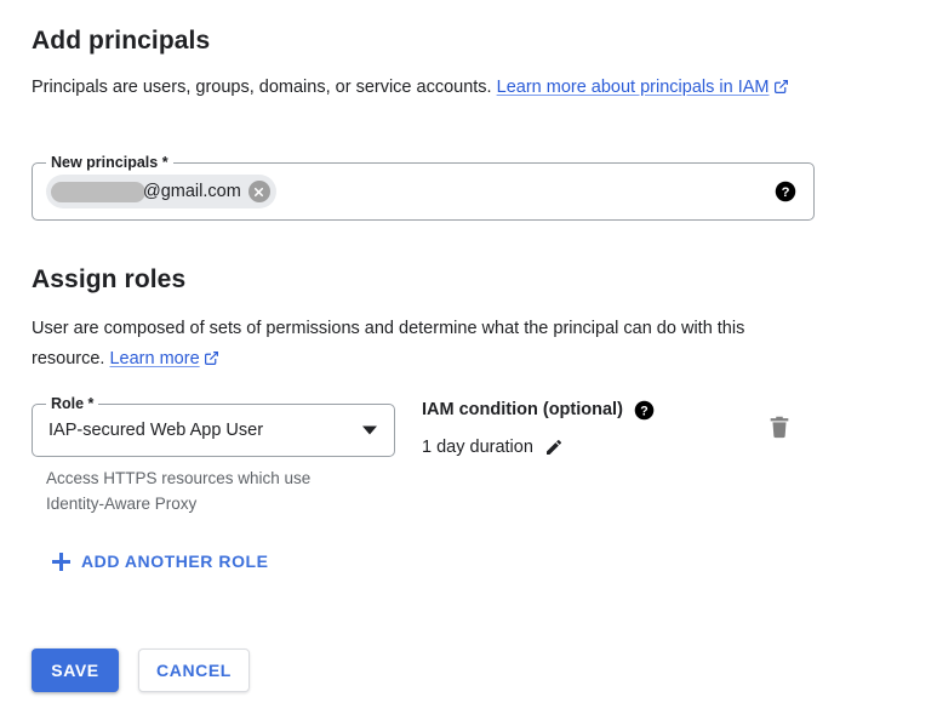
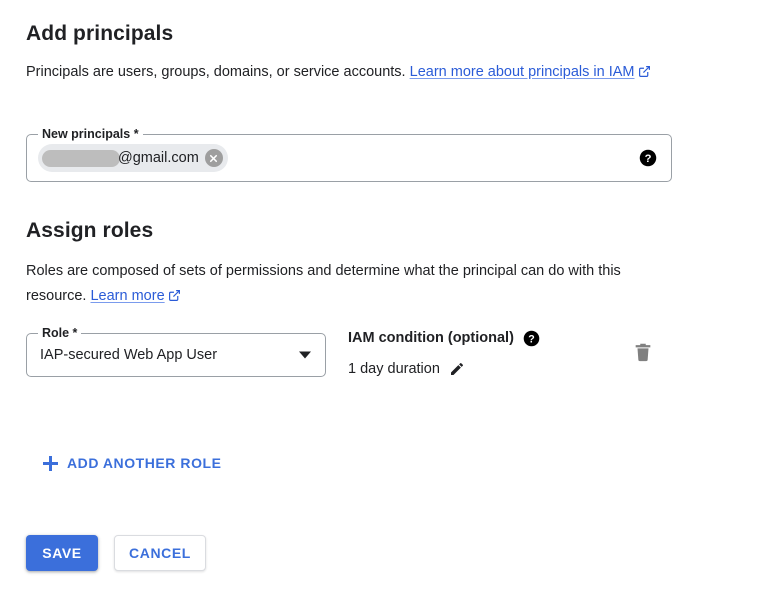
  Add principals
  Principals are users, groups, domains, or service accounts. Learn more about principals in IAM
  New principals *
  @gmail.com
  ?
  Assign roles
- User are composed of sets of permissions and determine what the principal can do with this resource. Learn more
+ Roles are composed of sets of permissions and determine what the principal can do with this resource. Learn more
  Role *
  IAP-secured Web App User
- Access HTTPS resources which use Identity-Aware Proxy
  IAM condition (optional)
  ?
  1 day duration
  ADD ANOTHER ROLE
  SAVE
  CANCEL
